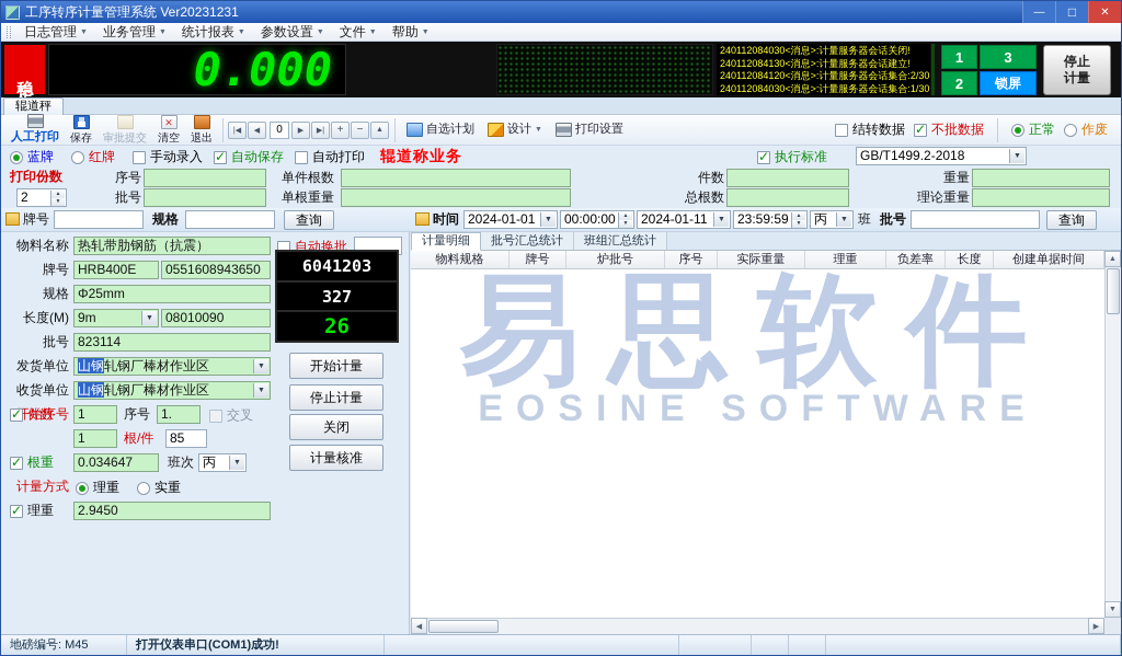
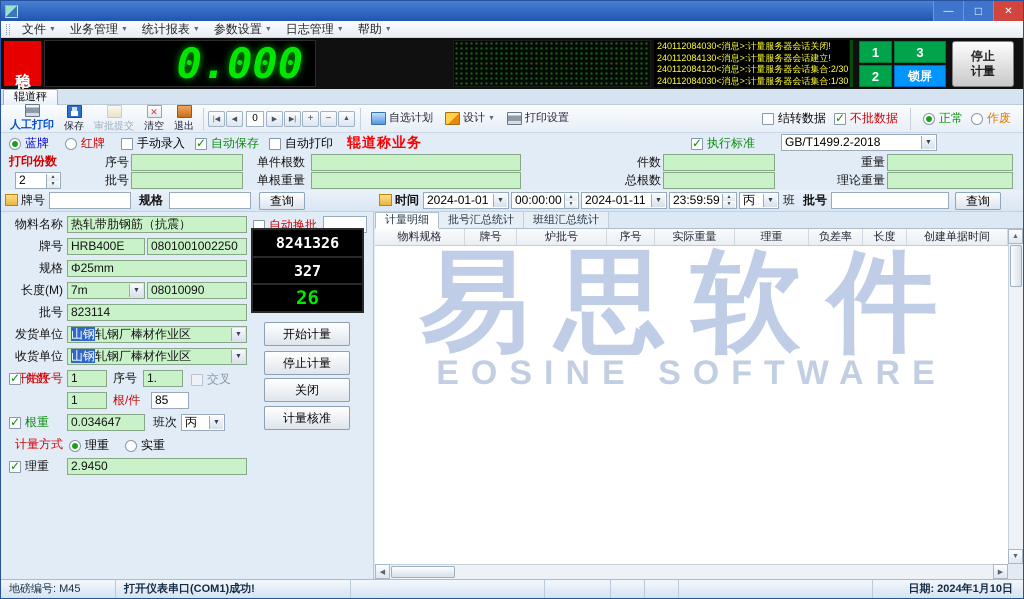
- 工序转序计量管理系统 Ver20231231
- 日志管理
+ 文件
  业务管理
  统计报表
  参数设置
- 文件
+ 日志管理
  帮助
  0.000
  240112084030<消息>:计量服务器会话关闭!
  240112084130<消息>:计量服务器会话建立!
  240112084120<消息>:计量服务器会话集合:2/30
  240112084030<消息>:计量服务器会话集合:1/30
  1
  3
  2
  锁屏
  停止计量
  辊道秤
  人工打印
  保存
  审批提交
  清空
  退出
  0
  自选计划
  设计
  打印设置
  结转数据
  不批数据
  正常
  作废
  蓝牌
  红牌
  手动录入
  自动保存
  自动打印
  辊道称业务
  执行标准
  GB/T1499.2-2018
  打印份数
  2
  序号
  单件根数
  件数
  重量
  批号
  单根重量
  总根数
  理论重量
  牌号
  规格
  查询
  时间
  2024-01-01
  00:00:00
  2024-01-11
  23:59:59
  丙
  班
  批号
  查询
  物料名称
  热轧带肋钢筋（抗震）
  自动换批
  牌号
  HRB400E
- 0551608943650
+ 0801001002250
  规格
  Φ25mm
  长度(M)
- 9m
+ 7m
  08010090
  批号
  823114
  发货单位
  山钢轧钢厂棒材作业区
  收货单位
  山钢轧钢厂棒材作业区
  开始序号
  1
  序号
  1.
  交叉
  件数
  1
  根/件
  85
  根重
  0.034647
  班次
  丙
  计量方式
  理重
  实重
  理重
  2.9450
- 6041203
+ 8241326
  327
  26
  开始计量
  停止计量
  关闭
  计量核准
  计量明细
  批号汇总统计
  班组汇总统计
  物料规格
  牌号
  炉批号
  序号
  实际重量
  理重
  负差率
  长度
  创建单据时间
  易思软件
  EOSINE SOFTWARE
  地磅编号: M45
  打开仪表串口(COM1)成功!
+ 日期: 2024年1月10日
